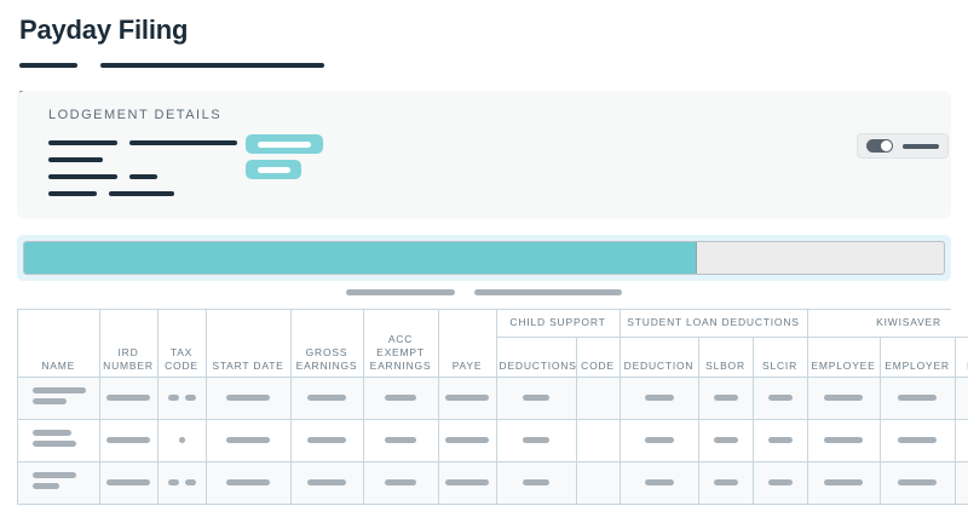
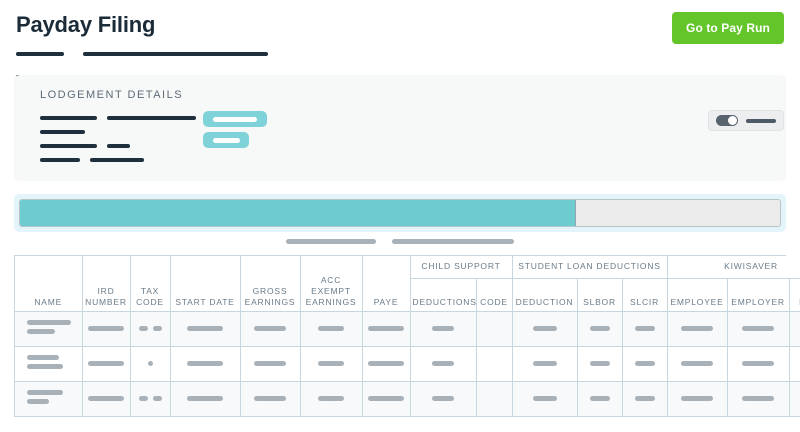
  Payday Filing
+ Go to Pay Run
  LODGEMENT DETAILS
  NAME	IRD NUMBER	TAX CODE	START DATE	GROSS EARNINGS	ACC EXEMPT EARNINGS	PAYE	CHILD SUPPORT	STUDENT LOAN DEDUCTIONS	KIWISAVER
  DEDUCTIONS	CODE	DEDUCTION	SLBOR	SLCIR	EMPLOYEE	EMPLOYER
